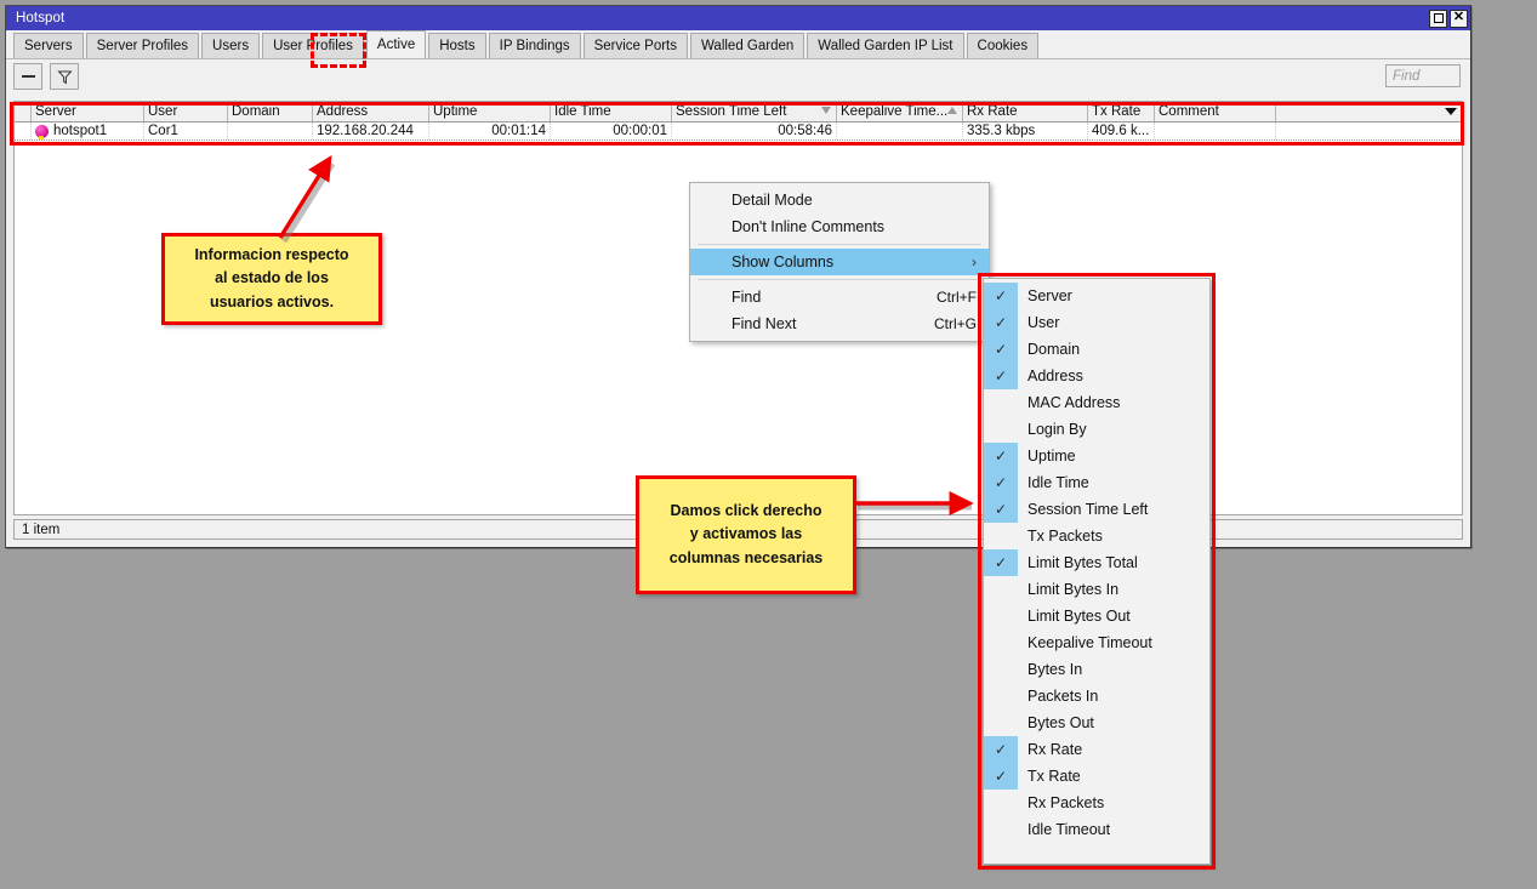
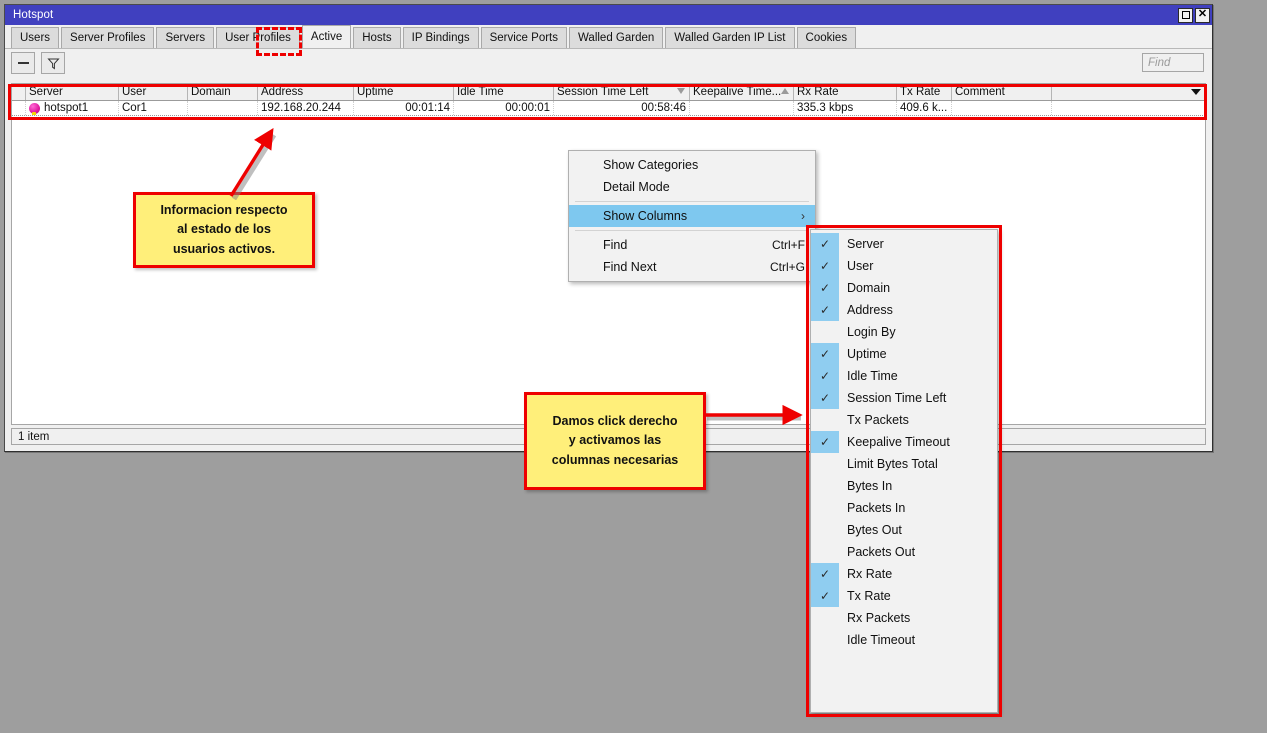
  Hotspot
  ✕
- Servers
+ Users
  Server Profiles
- Users
+ Servers
  User Profiles
  Active
  Hosts
  IP Bindings
  Service Ports
  Walled Garden
  Walled Garden IP List
  Cookies
  Find
  Server
  User
  Domain
  Address
  Uptime
  Idle Time
  Session Time Left
  Keepalive Time...
  Rx Rate
  Tx Rate
  Comment
  hotspot1
  Cor1
  192.168.20.244
  00:01:14
  00:00:01
  00:58:46
  335.3 kbps
  409.6 k...
  1 item
+ Show Categories
  Detail Mode
- Don't Inline Comments
  Show Columns
  ›
  Find
  Ctrl+F
  Find Next
  Ctrl+G
  ✓
  Server
  ✓
  User
  ✓
  Domain
  ✓
  Address
- MAC Address
  Login By
  ✓
  Uptime
  ✓
  Idle Time
  ✓
  Session Time Left
  Tx Packets
  ✓
- Limit Bytes Total
+ Keepalive Timeout
- Limit Bytes In
- Limit Bytes Out
- Keepalive Timeout
+ Limit Bytes Total
  Bytes In
  Packets In
  Bytes Out
+ Packets Out
  ✓
  Rx Rate
  ✓
  Tx Rate
  Rx Packets
  Idle Timeout
  Informacion respecto
  al estado de los
  usuarios activos.
  Damos click derecho
  y activamos las
  columnas necesarias
